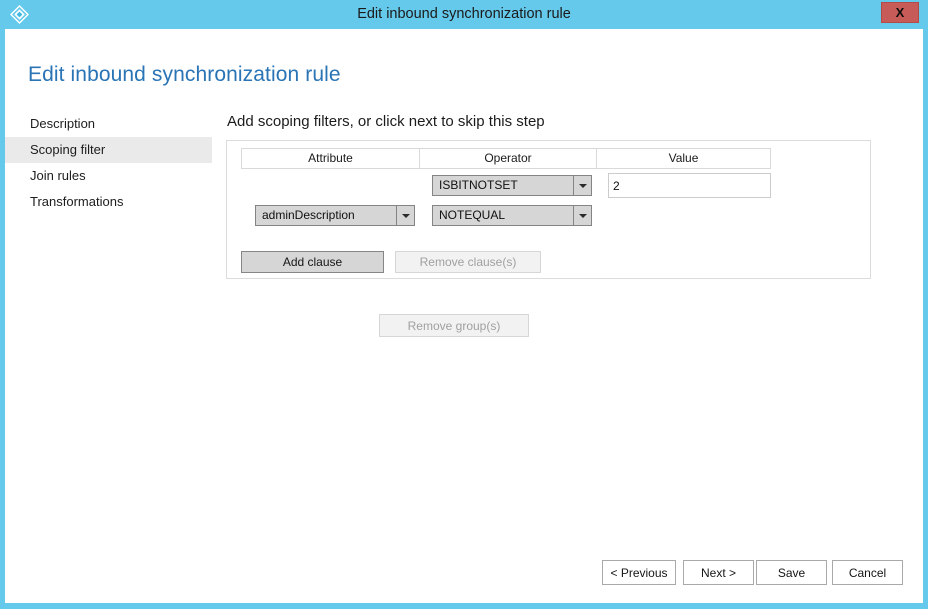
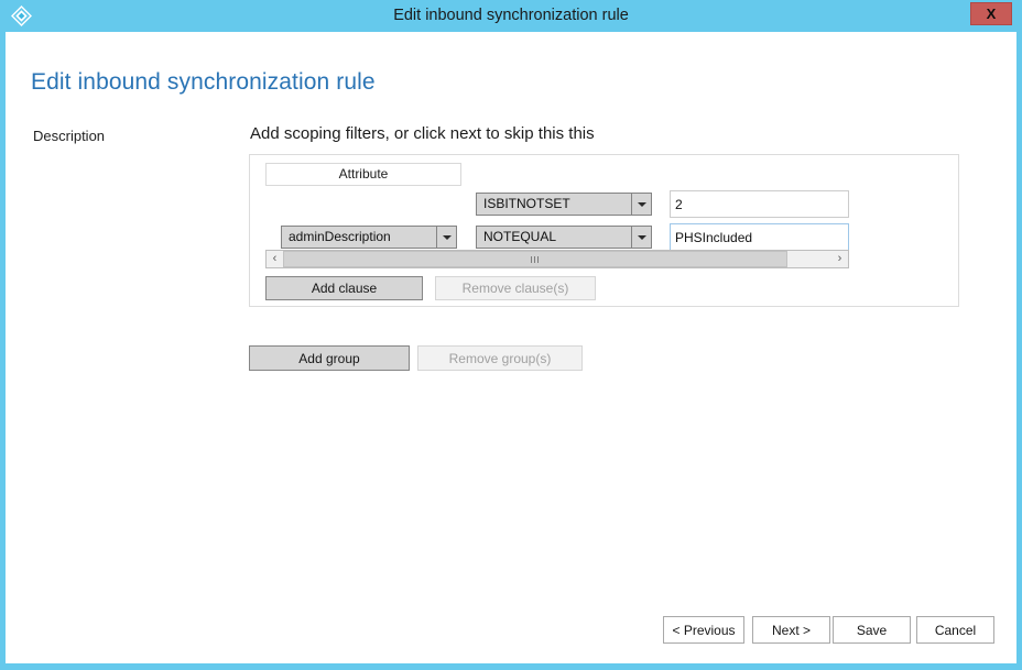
  Edit inbound synchronization rule
  X
  Edit inbound synchronization rule
  Description
- Scoping filter
- Join rules
- Transformations
- Add scoping filters, or click next to skip this step
+ Add scoping filters, or click next to skip this this
  Attribute
- Operator
- Value
  ISBITNOTSET
  2
  adminDescription
  NOTEQUAL
+ PHSIncluded
+ ‹
+ ›
  Add clause
  Remove clause(s)
+ Add group
  Remove group(s)
  < Previous
  Next >
  Save
  Cancel
